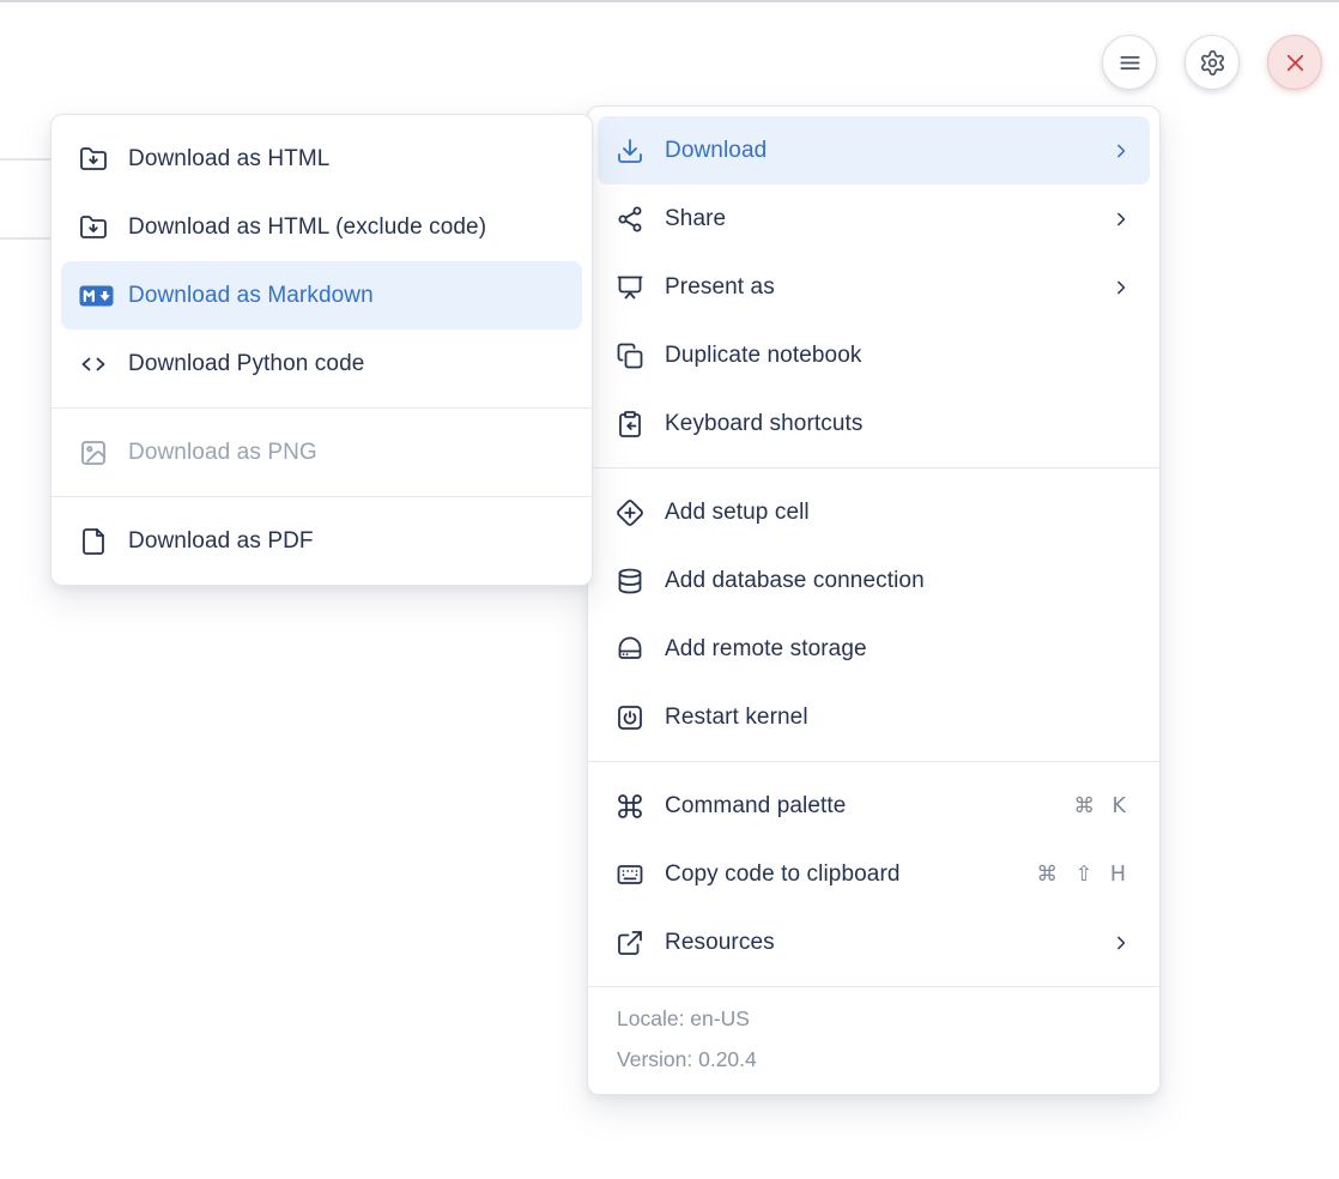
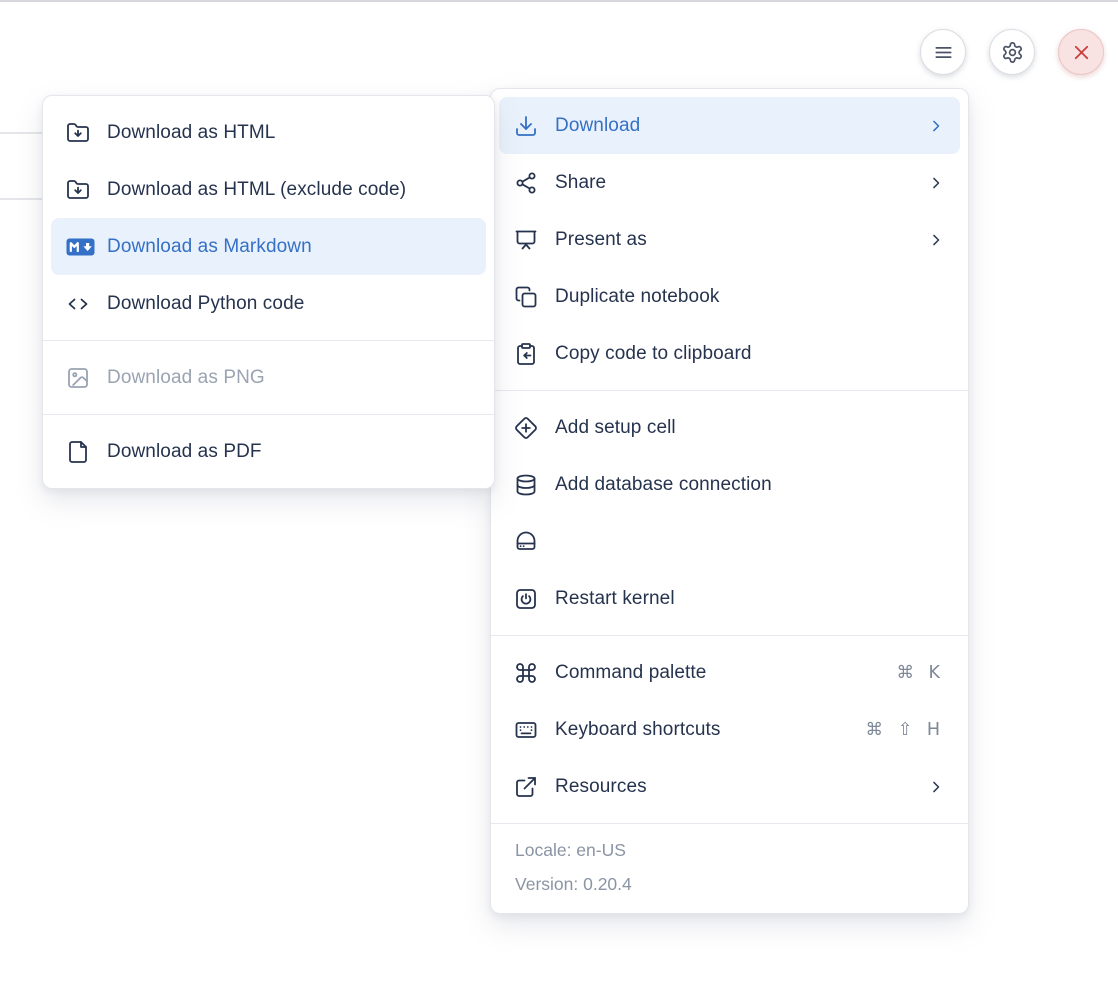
  Download
  Share
  Present as
  Duplicate notebook
- Keyboard shortcuts
+ Copy code to clipboard
  Add setup cell
  Add database connection
- Add remote storage
  Restart kernel
  Command palette
  ⌘ K
- Copy code to clipboard
+ Keyboard shortcuts
  ⌘ ⇧ H
  Resources
  Locale: en-US
  Version: 0.20.4
  Download as HTML
  Download as HTML (exclude code)
  Download as Markdown
  Download Python code
  Download as PNG
  Download as PDF
